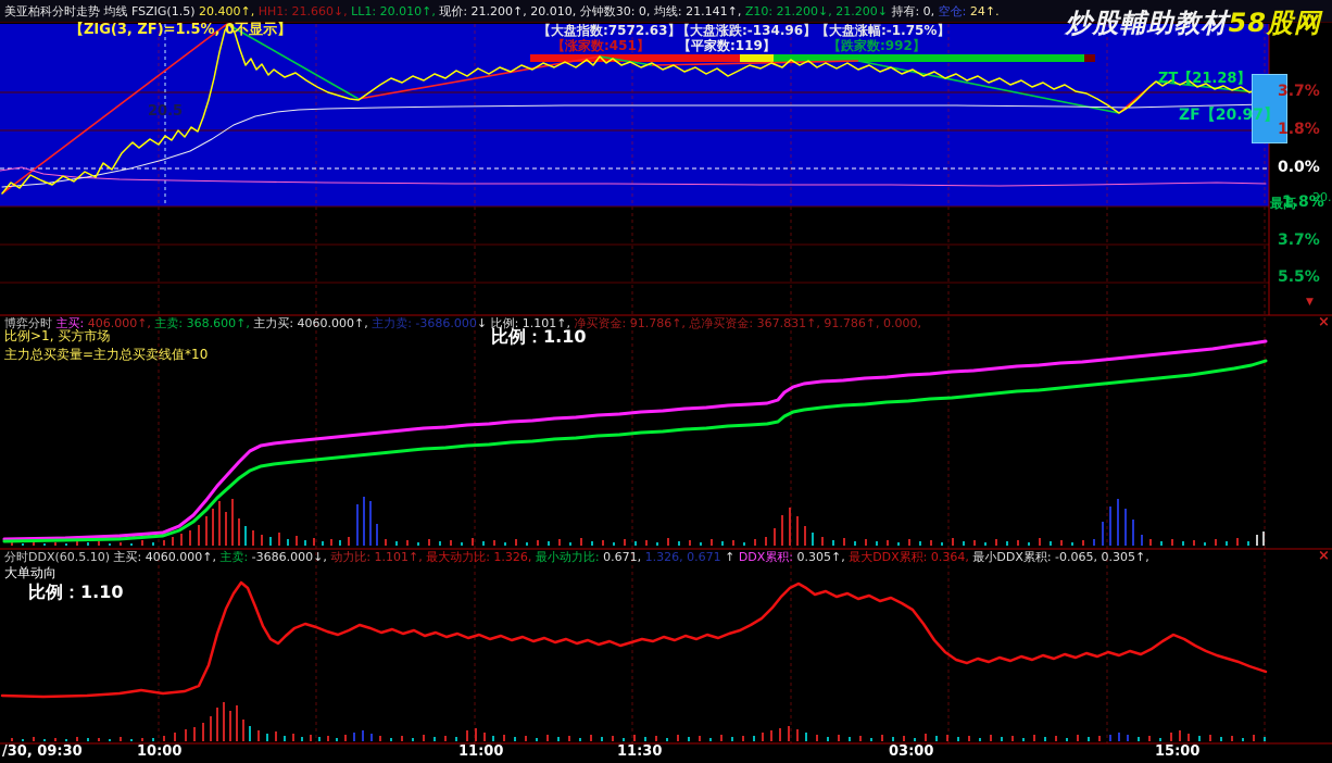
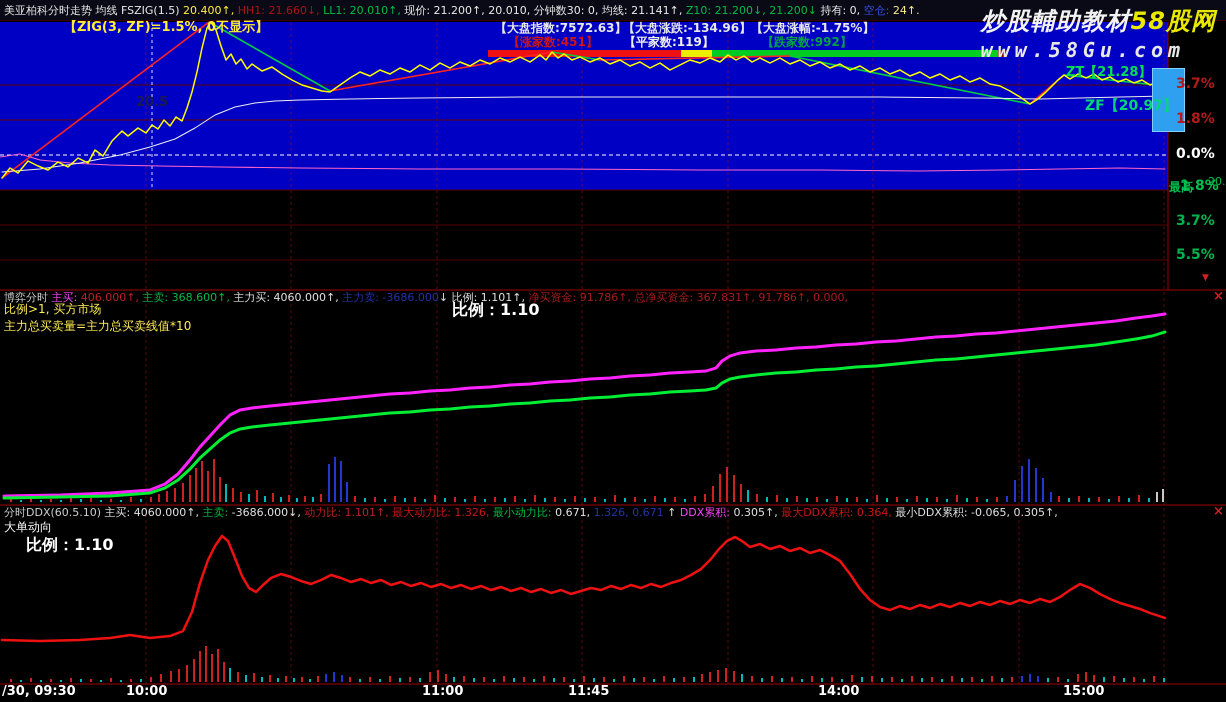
  美亚柏科分时走势 均线 FSZIG(1.5) 20.400↑, HH1: 21.660↓, LL1: 20.010↑, 现价: 21.200↑, 20.010, 分钟数30: 0, 均线: 21.141↑, Z10: 21.200↓, 21.200↓ 持有: 0, 空仓: 24↑.
  博弈分时 主买: 406.000↑, 主卖: 368.600↑, 主力买: 4060.000↑, 主力卖: -3686.000↓ 比例: 1.101↑, 净买资金: 91.786↑, 总净买资金: 367.831↑, 91.786↑, 0.000,
  分时DDX(60.5.10) 主买: 4060.000↑, 主卖: -3686.000↓, 动力比: 1.101↑, 最大动力比: 1.326, 最小动力比: 0.671, 1.326, 0.671 ↑ DDX累积: 0.305↑, 最大DDX累积: 0.364, 最小DDX累积: -0.065, 0.305↑,
  【ZIG(3, ZF)=1.5%, 0不显示】
  20.5
  【大盘指数:7572.63】
  【大盘涨跌:-134.96】
  【大盘涨幅:-1.75%】
  【涨家数:451】
  【平家数:119】
  【跌家数:992】
  ZT【21.28】
  ZF【20.97】
  3.7%
  1.8%
  0.0%
  最高
  1.8%
  20.
  3.7%
  5.5%
  ▼
  比例>1, 买方市场
  比例：1.10
  主力总买卖量=主力总买卖线值*10
  ×
  大单动向
  比例：1.10
  ×
  /30, 09:30
  10:00
  11:00
- 11:30
+ 11:45
- 03:00
+ 14:00
  15:00
  炒股輔助教材58股网
+ www.58Gu.com
